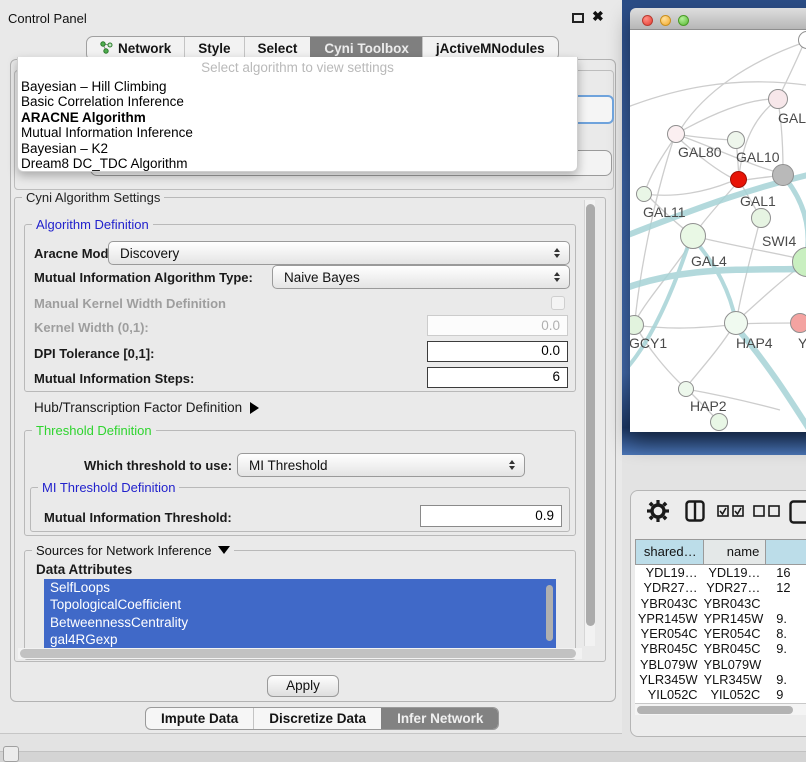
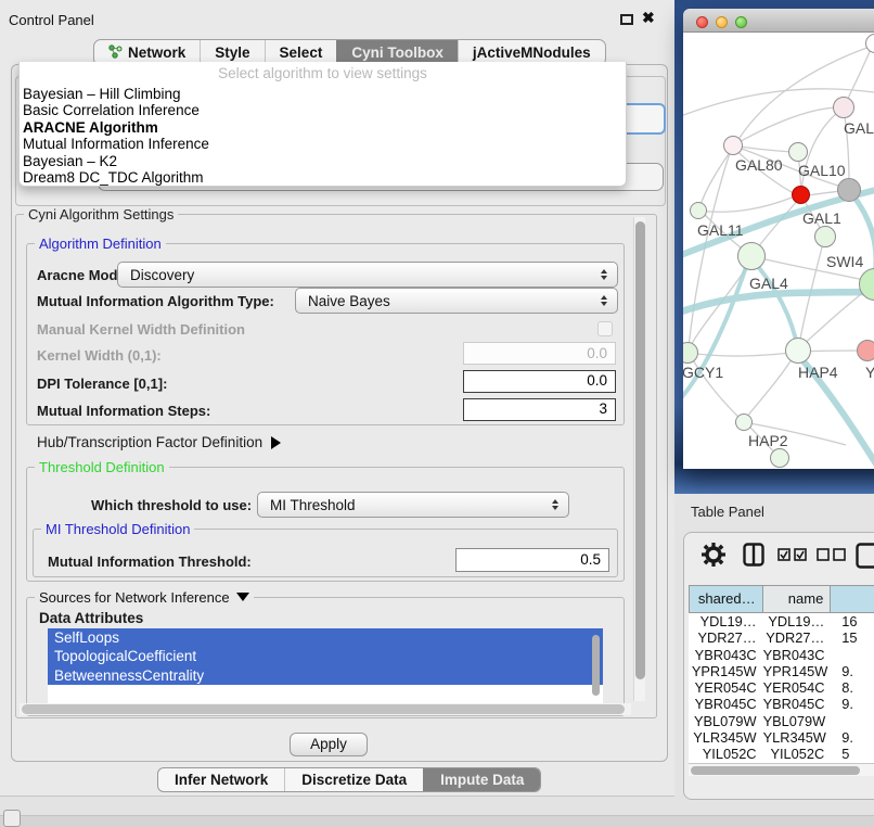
  Control Panel
  ✖
  Network
  Style
  Select
  Cyni Toolbox
  jActiveMNodules
  Select algorithm to view settings
  Bayesian – Hill Climbing
  Basic Correlation Inference
  ARACNE Algorithm
  Mutual Information Inference
  Bayesian – K2
  Dream8 DC_TDC Algorithm
  Cyni Algorithm Settings
  Algorithm Definition
  Aracne Mod
  Discovery
  Mutual Information Algorithm Type:
  Naive Bayes
  Manual Kernel Width Definition
  Kernel Width (0,1):
  0.0
  DPI Tolerance [0,1]:
  0.0
  Mutual Information Steps:
- 6
+ 3
  Hub/Transcription Factor Definition
  Threshold Definition
  Which threshold to use:
  MI Threshold
  MI Threshold Definition
  Mutual Information Threshold:
- 0.9
+ 0.5
  Sources for Network Inference
  Data Attributes
  SelfLoops
  TopologicalCoefficient
  BetweennessCentrality
- gal4RGexp
  Apply
- Impute Data
+ Infer Network
  Discretize Data
- Infer Network
+ Impute Data
  GAL
  GAL80
  GAL10
  GAL1
  GAL11
  GAL4
  SWI4
  GCY1
  HAP4
  Y
  HAP2
+ Table Panel
  shared…
  name
  YDL19…
  YDL19…
  16
  YDR27…
  YDR27…
- 12
+ 15
  YBR043C
  YBR043C
  YPR145W
  YPR145W
  9.
  YER054C
  YER054C
  8.
  YBR045C
  YBR045C
  9.
  YBL079W
  YBL079W
  YLR345W
  YLR345W
  9.
  YIL052C
  YIL052C
- 9
+ 5
